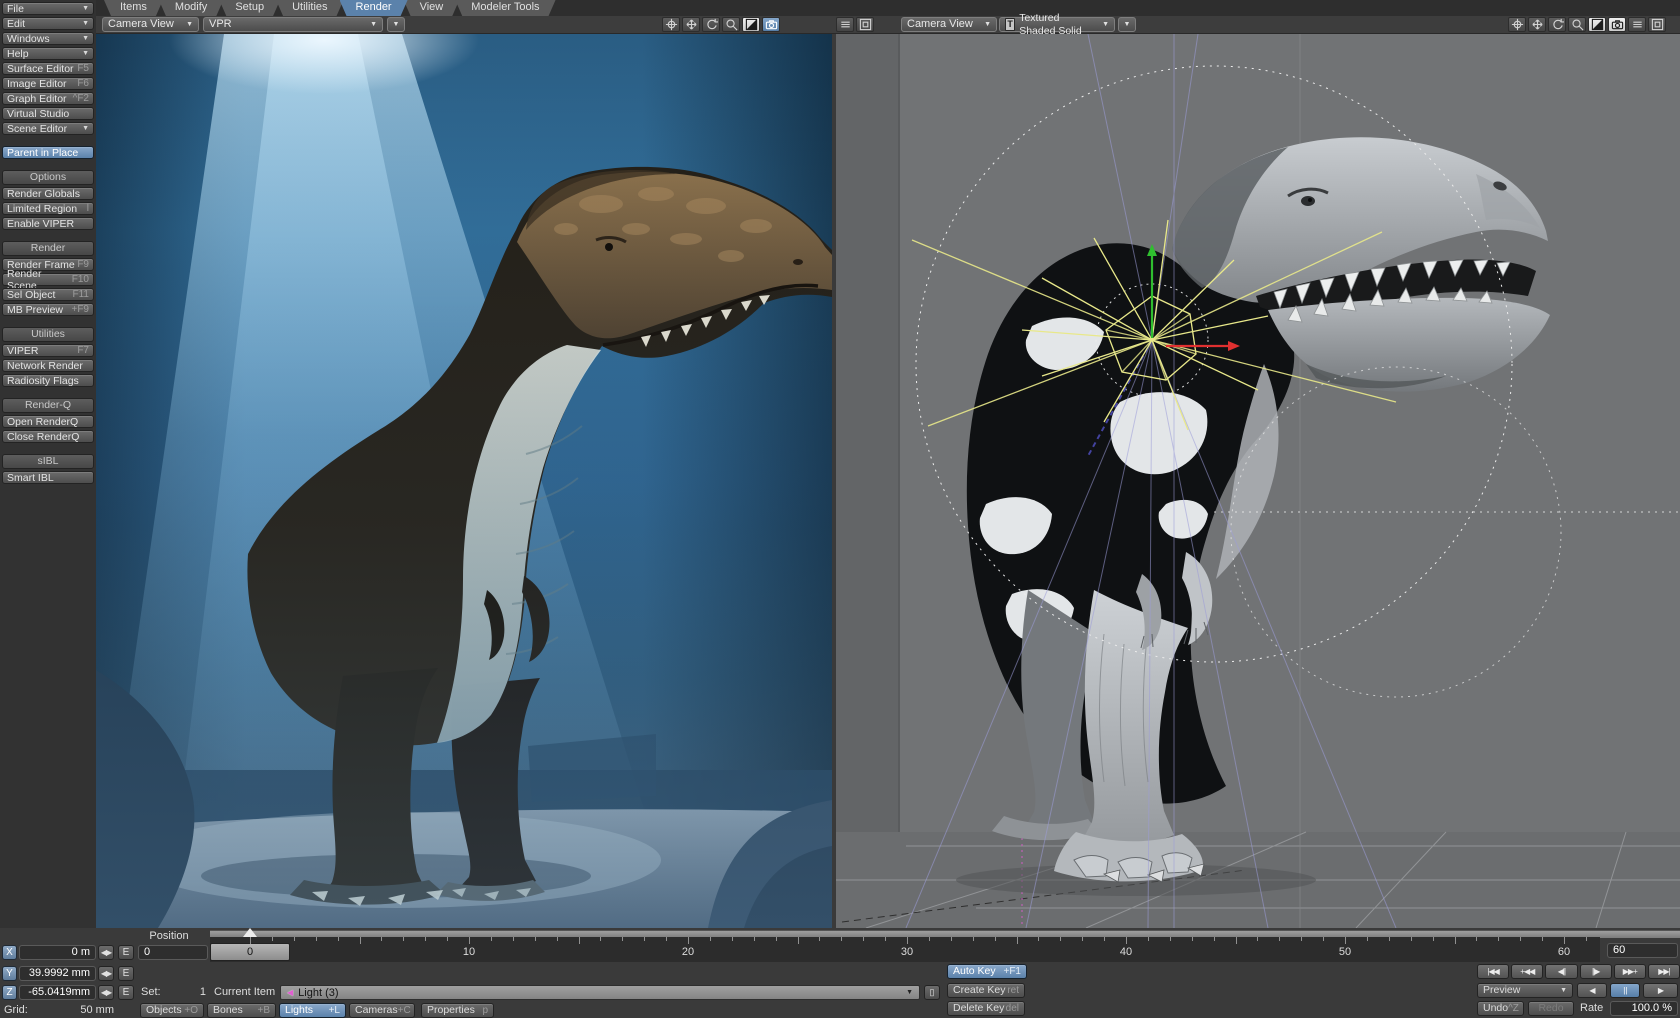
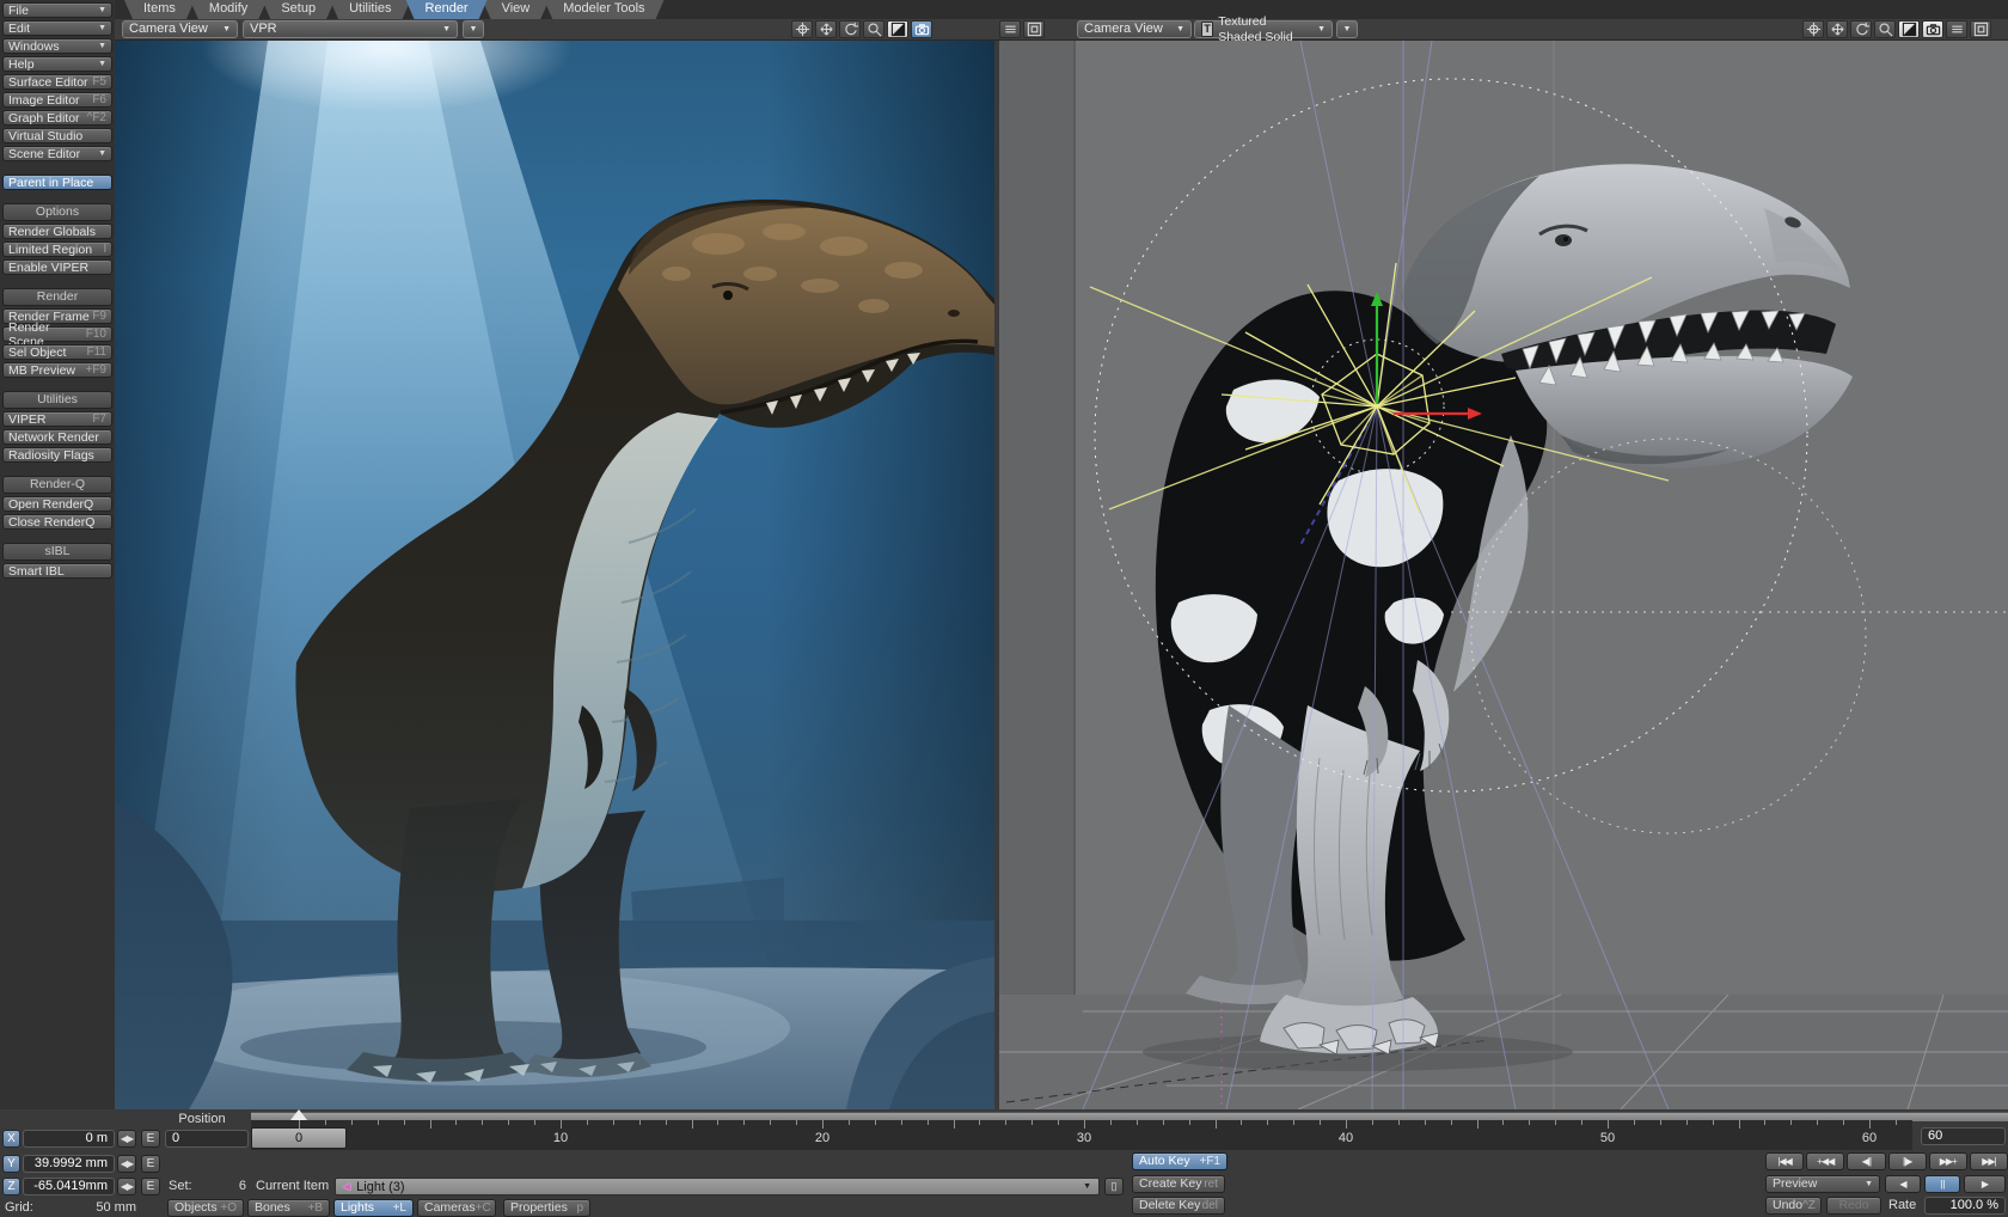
  File
  Edit
  Windows
  Help
  Surface Editor
  F5
  Image Editor
  F6
  Graph Editor
  ^F2
  Virtual Studio
  Scene Editor
  Parent in Place
  Options
  Render Globals
  Limited Region
  l
  Enable VIPER
  Render
  Render Frame
  F9
  Render Scene
  F10
  Sel Object
  F11
  MB Preview
  +F9
  Utilities
  VIPER
  F7
  Network Render
  Radiosity Flags
  Render-Q
  Open RenderQ
  Close RenderQ
  sIBL
  Smart IBL
  Items
  Modify
  Setup
  Utilities
  Render
  View
  Modeler Tools
  Camera View
  VPR
  Camera View
  T
  Textured Shaded Solid
  Position
  0
  10
  20
  30
  40
  50
  60
  60
  X
  0 m
  ◀▶
  E
  0
  Y
  39.9992 mm
  ◀▶
  E
  Z
  -65.0419mm
  ◀▶
  E
  Set:
- 1
+ 6
  Current Item
  ◀
  Light (3)
  ▯
  Grid:
  50 mm
  Objects
  +O
  Bones
  +B
  Lights
  +L
  Cameras
  +C
  Properties
  p
  Auto Key
  +F1
  Create Key
  ret
  Delete Key
  del
  |◀◀
  +◀◀
  ◀||
  ||▶
  ▶▶+
  ▶▶|
  Preview
  ◀
  | |
  ▶
  Undo
  ^Z
  Redo
  Rate
  100.0 %
